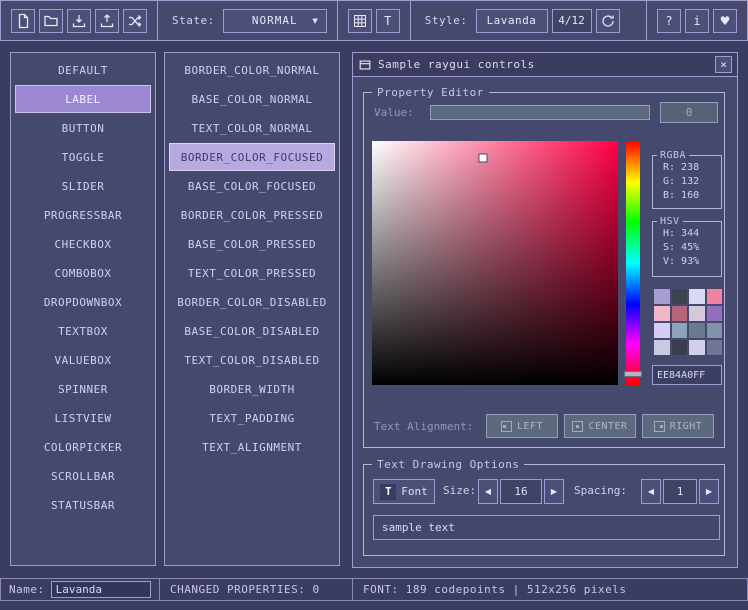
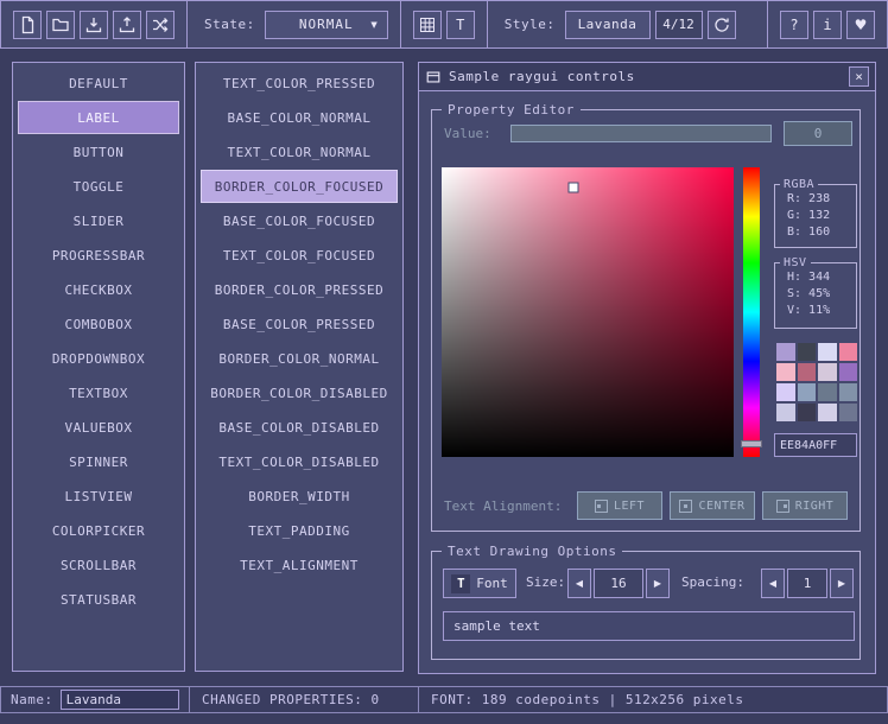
  State:
  NORMAL
  ▼
  T
  Style:
  Lavanda
  4/12
  ?
  i
  ♥
  DEFAULT
  LABEL
  BUTTON
  TOGGLE
  SLIDER
  PROGRESSBAR
  CHECKBOX
  COMBOBOX
  DROPDOWNBOX
  TEXTBOX
  VALUEBOX
  SPINNER
  LISTVIEW
  COLORPICKER
  SCROLLBAR
  STATUSBAR
- BORDER_COLOR_NORMAL
+ TEXT_COLOR_PRESSED
  BASE_COLOR_NORMAL
  TEXT_COLOR_NORMAL
  BORDER_COLOR_FOCUSED
  BASE_COLOR_FOCUSED
+ TEXT_COLOR_FOCUSED
  BORDER_COLOR_PRESSED
  BASE_COLOR_PRESSED
- TEXT_COLOR_PRESSED
+ BORDER_COLOR_NORMAL
  BORDER_COLOR_DISABLED
  BASE_COLOR_DISABLED
  TEXT_COLOR_DISABLED
  BORDER_WIDTH
  TEXT_PADDING
  TEXT_ALIGNMENT
  Sample raygui controls
  ×
  Property Editor
  Value:
  0
  RGBA
  R: 238
  G: 132
  B: 160
  HSV
  H: 344
  S: 45%
- V: 93%
+ V: 11%
  EE84A0FF
  Text Alignment:
  LEFT
  CENTER
  RIGHT
  Text Drawing Options
  T
  Font
  Size:
  ◀
  16
  ▶
  Spacing:
  ◀
  1
  ▶
  sample text
  Name:
  Lavanda
  CHANGED PROPERTIES: 0
  FONT: 189 codepoints | 512x256 pixels
